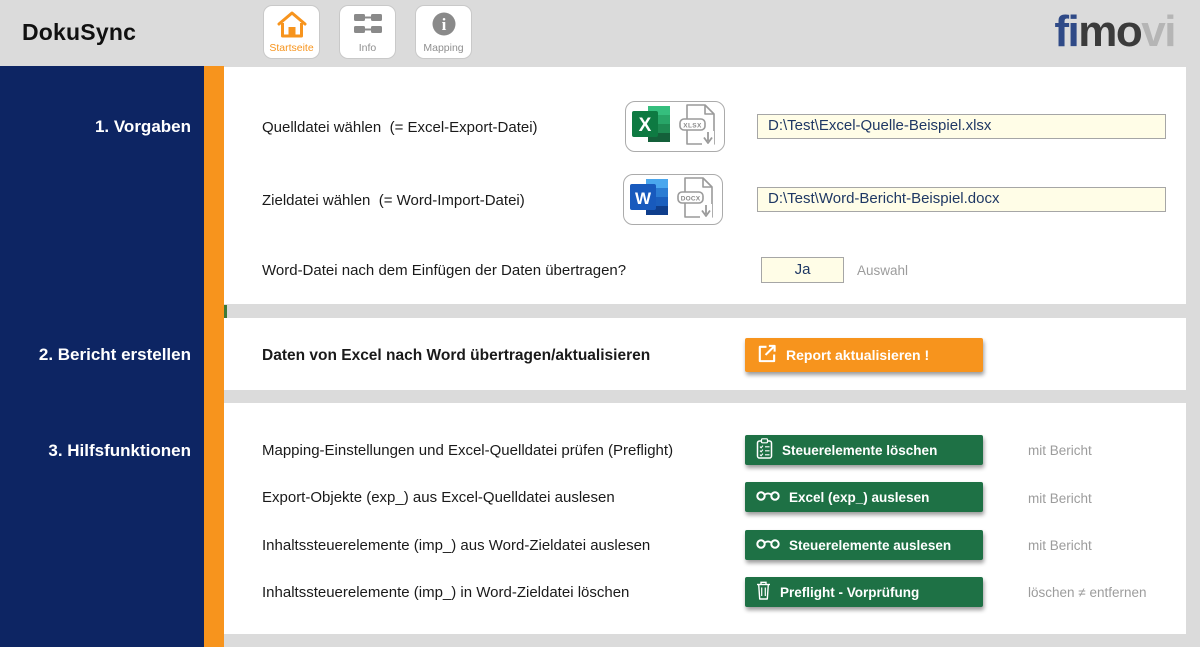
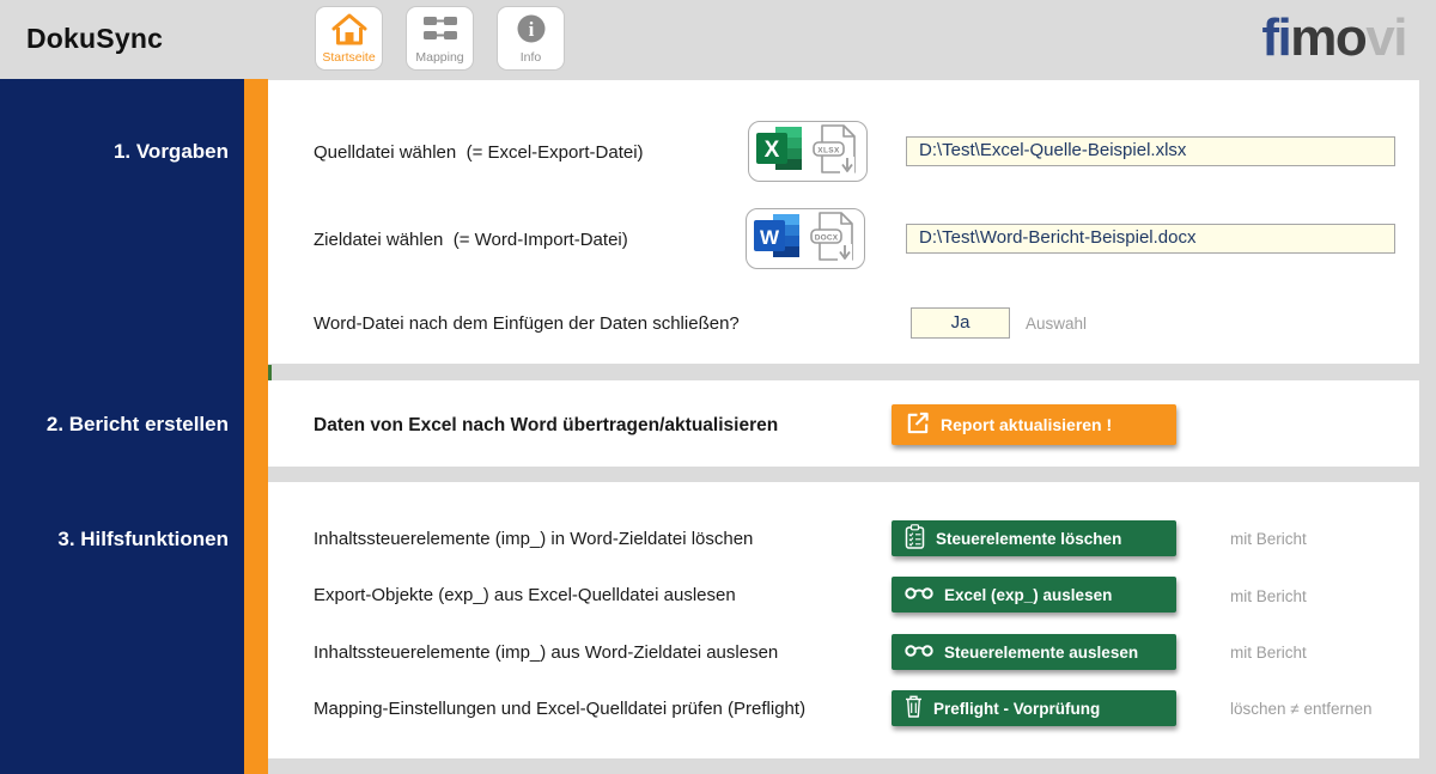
  DokuSync
  Startseite
- Info
+ Mapping
  i
- Mapping
+ Info
  fimovi
  1. Vorgaben
  2. Bericht erstellen
  3. Hilfsfunktionen
  Quelldatei wählen (= Excel-Export-Datei)
  X
  D:\Test\Excel-Quelle-Beispiel.xlsx
  Zieldatei wählen (= Word-Import-Datei)
  W
  D:\Test\Word-Bericht-Beispiel.docx
- Word-Datei nach dem Einfügen der Daten übertragen?
+ Word-Datei nach dem Einfügen der Daten schließen?
  Ja
  Auswahl
  Daten von Excel nach Word übertragen/aktualisieren
  Report aktualisieren !
- Mapping-Einstellungen und Excel-Quelldatei prüfen (Preflight)
+ Inhaltssteuerelemente (imp_) in Word-Zieldatei löschen
  Steuerelemente löschen
  mit Bericht
  Export-Objekte (exp_) aus Excel-Quelldatei auslesen
  Excel (exp_) auslesen
  mit Bericht
  Inhaltssteuerelemente (imp_) aus Word-Zieldatei auslesen
  Steuerelemente auslesen
  mit Bericht
- Inhaltssteuerelemente (imp_) in Word-Zieldatei löschen
+ Mapping-Einstellungen und Excel-Quelldatei prüfen (Preflight)
  Preflight - Vorprüfung
  löschen ≠ entfernen
